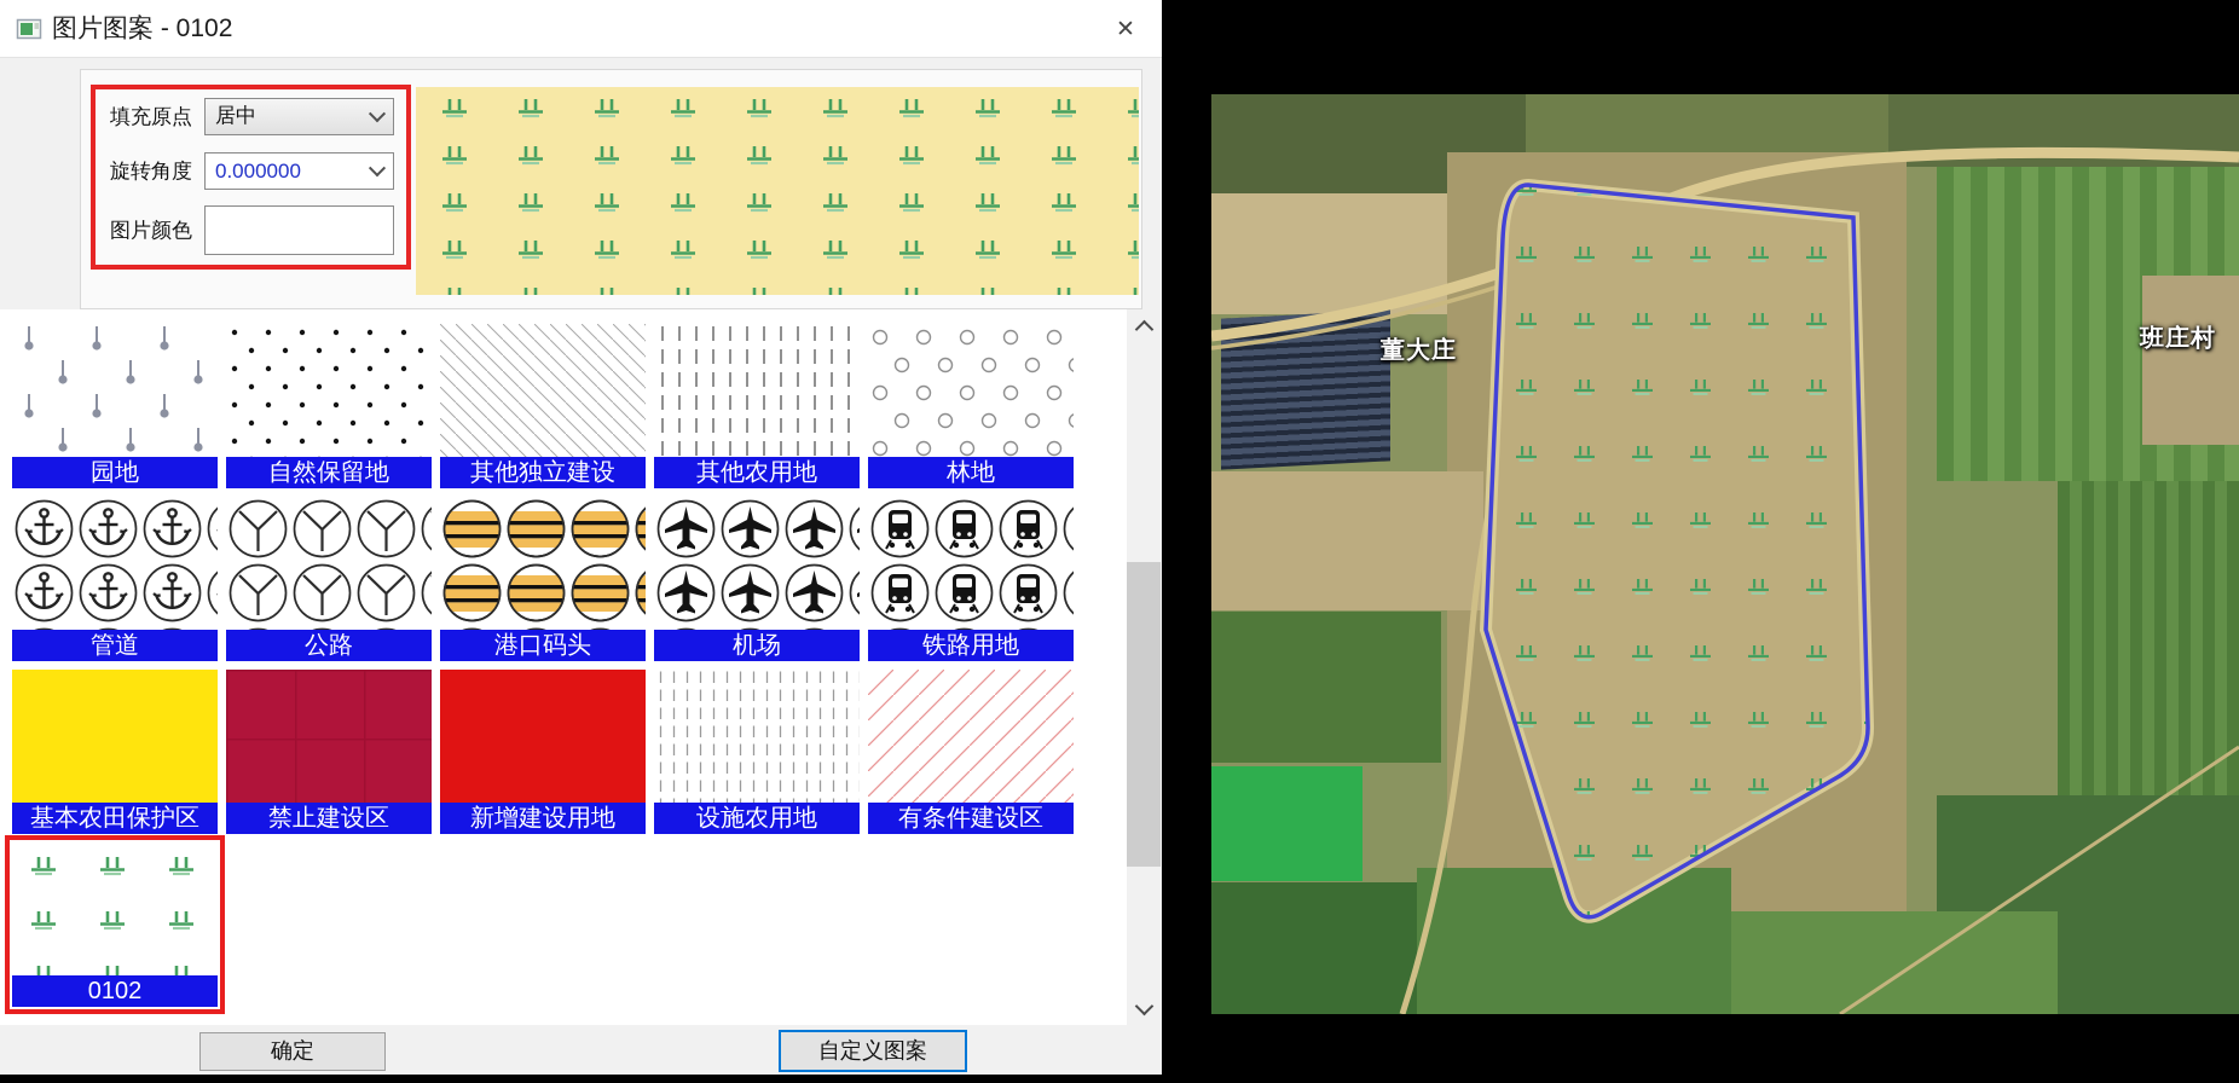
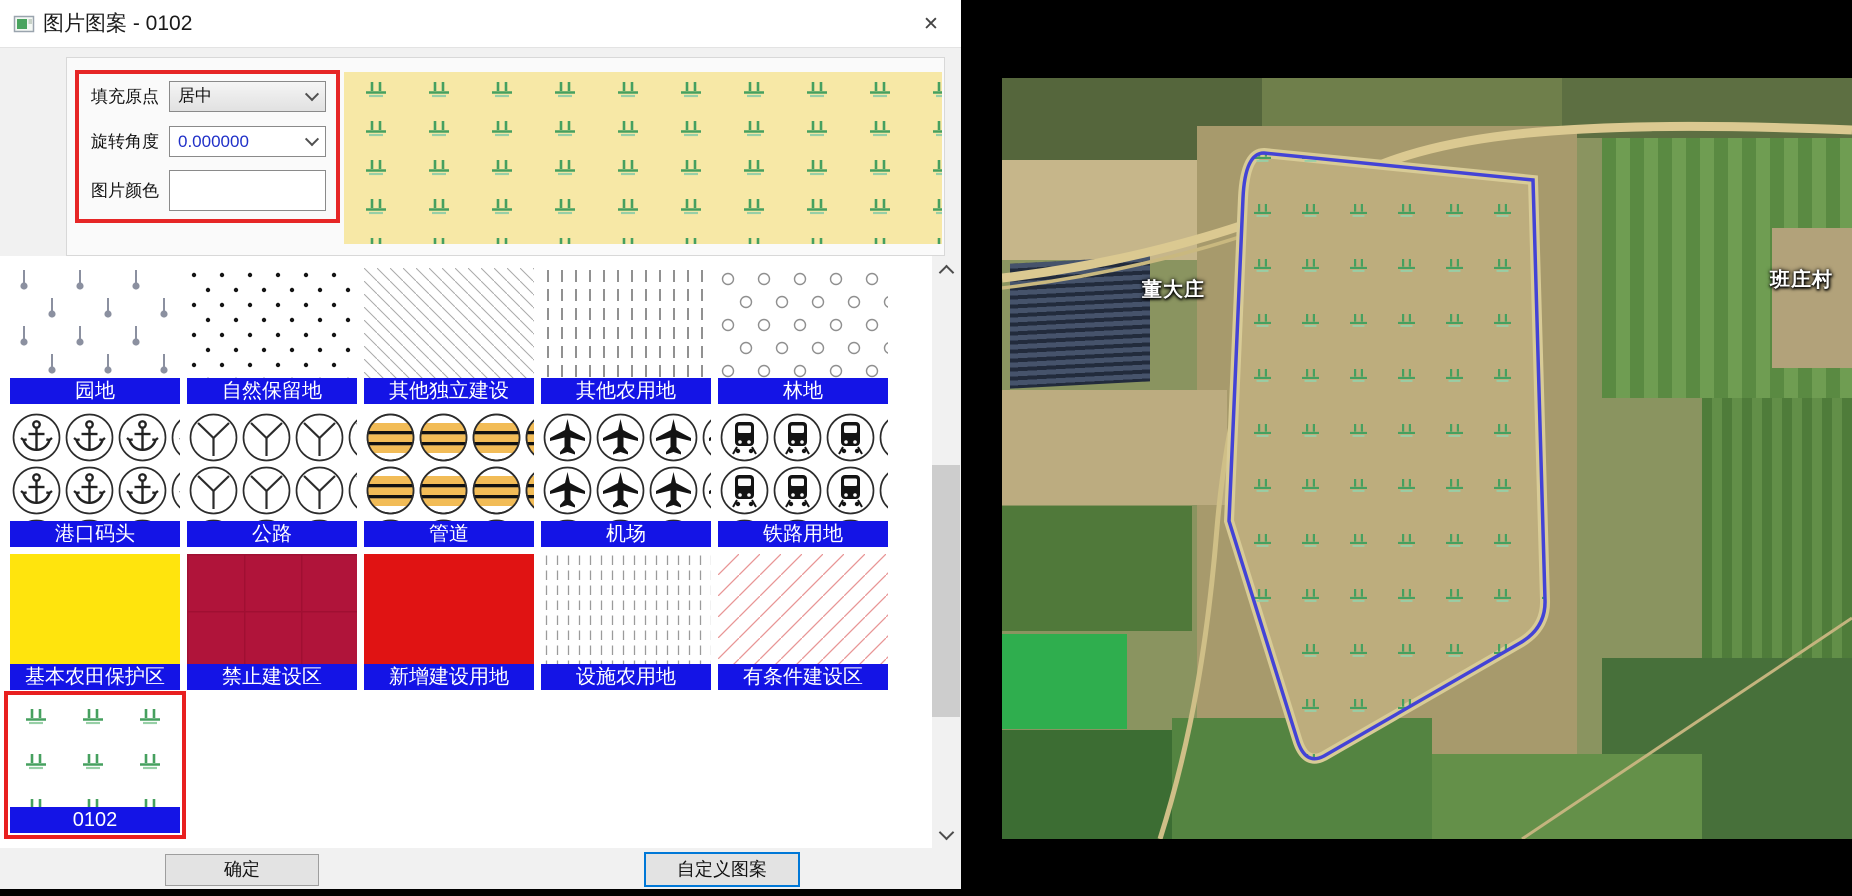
  图片图案 - 0102
  ✕
  填充原点
  居中
  旋转角度
  0.000000
  图片颜色
  园地
  自然保留地
  其他独立建设
  其他农用地
  林地
- 管道
+ 港口码头
  公路
- 港口码头
+ 管道
  机场
  铁路用地
  基本农田保护区
  禁止建设区
  新增建设用地
  设施农用地
  有条件建设区
  0102
  确定
  自定义图案
  董大庄
  班庄村
